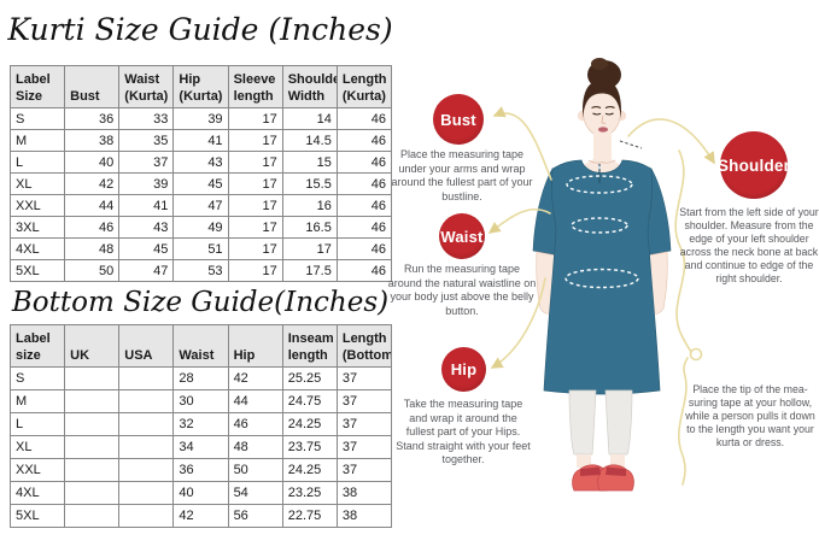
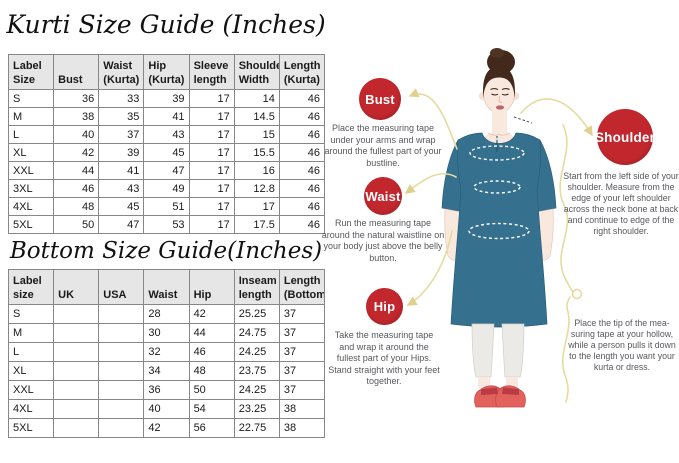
  Kurti Size Guide (Inches)
  Bottom Size Guide(Inches)
  Label Size	Bust	Waist (Kurta)	Hip (Kurta)	Sleeve length	Should Width	Length (Kurta)
  S	36	33	39	17	14	46
  M	38	35	41	17	14.5	46
  L	40	37	43	17	15	46
  XL	42	39	45	17	15.5	46
  XXL	44	41	47	17	16	46
- 3XL	46	43	49	17	16.5	46
+ 3XL	46	43	49	17	12.8	46
  4XL	48	45	51	17	17	46
  5XL	50	47	53	17	17.5	46
  Label size	UK	USA	Waist	Hip	Inseam length	Length (Bottom
  S			28	42	25.25	37
  M			30	44	24.75	37
  L			32	46	24.25	37
  XL			34	48	23.75	37
  XXL			36	50	24.25	37
  4XL			40	54	23.25	38
  5XL			42	56	22.75	38
  Bust
  Place the measuring tape under your arms and wrap around the fullest part of your bustline.
  Waist
  Run the measuring tape around the natural waistline on your body just above the belly button.
  Hip
  Take the measuring tape and wrap it around the fullest part of your Hips. Stand straight with your feet together.
  Shoulder
  Start from the left side of your shoulder. Measure from the edge of your left shoulder across the neck bone at back and continue to edge of the right shoulder.
  Place the tip of the mea- suring tape at your hollow, while a person pulls it down to the length you want your kurta or dress.
